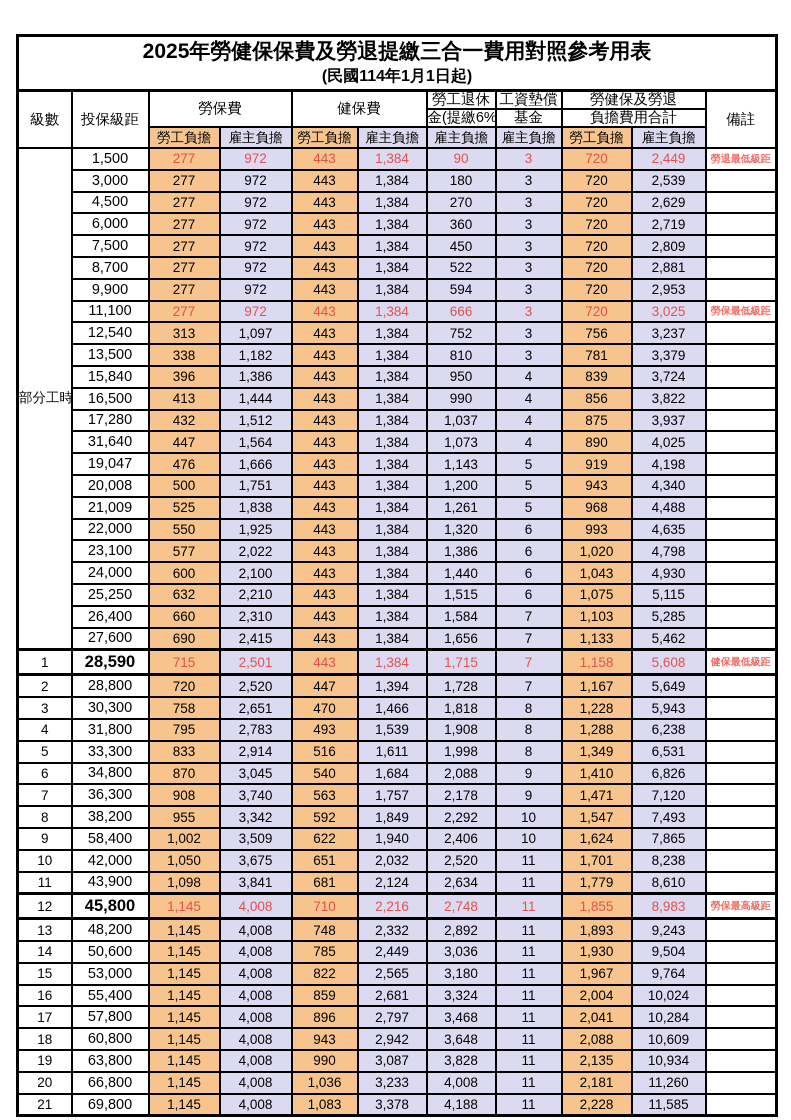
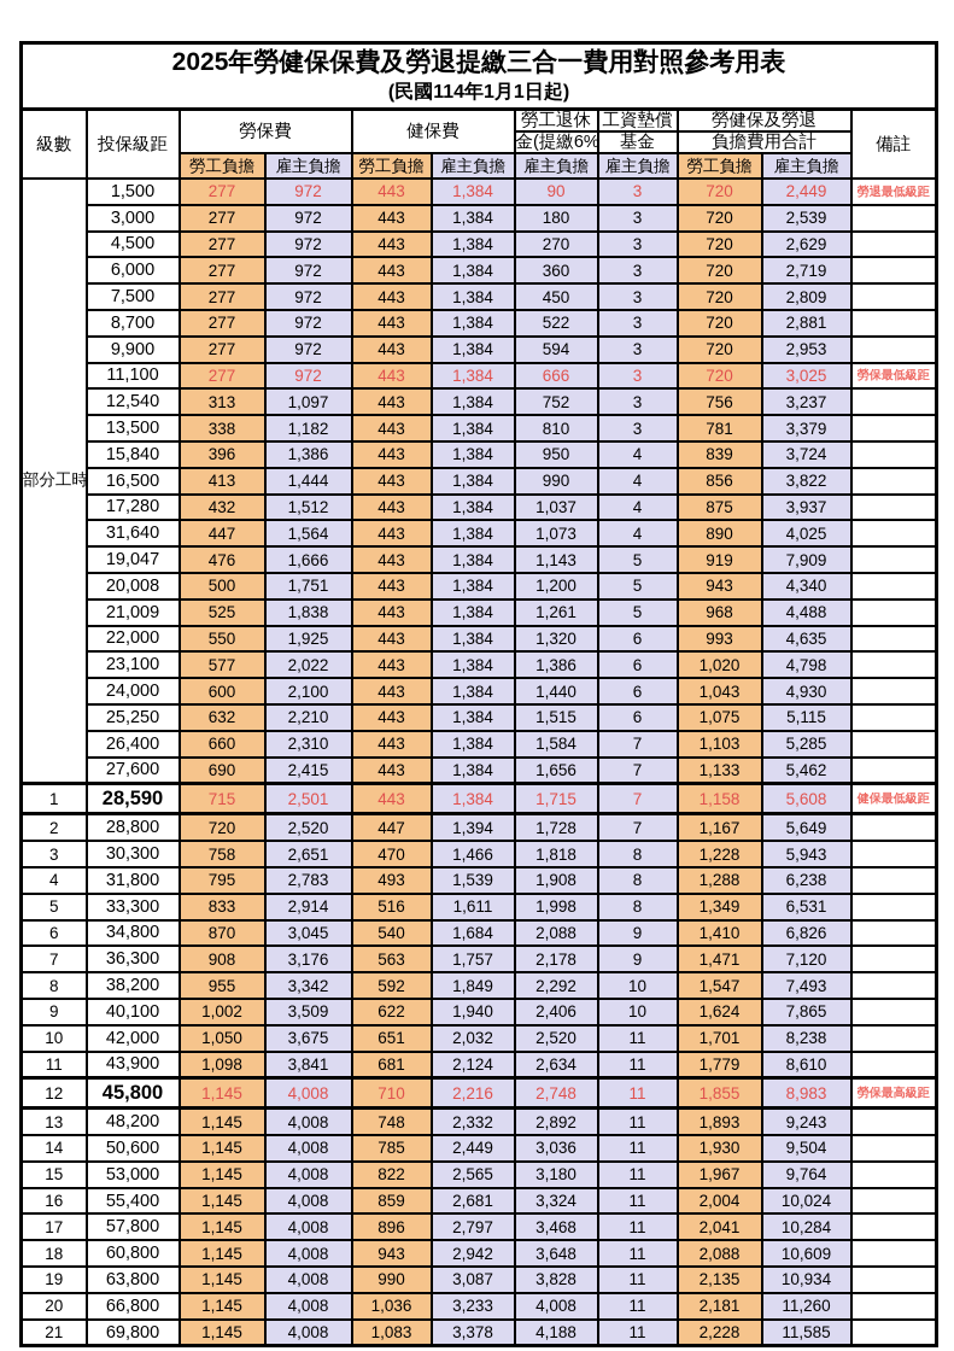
  2025年勞健保保費及勞退提繳三合一費用對照參考用表 (民國114年1月1日起)
  級數	投保級距	勞保費	健保費	勞工退休	工資墊償	勞健保及勞退	備註
  金(提繳6%	基金	負擔費用合計
  勞工負擔	雇主負擔	勞工負擔	雇主負擔	雇主負擔	雇主負擔	勞工負擔	雇主負擔
  部分工時	1,500	277	972	443	1,384	90	3	720	2,449	勞退最低級距
  3,000	277	972	443	1,384	180	3	720	2,539
  4,500	277	972	443	1,384	270	3	720	2,629
  6,000	277	972	443	1,384	360	3	720	2,719
  7,500	277	972	443	1,384	450	3	720	2,809
  8,700	277	972	443	1,384	522	3	720	2,881
  9,900	277	972	443	1,384	594	3	720	2,953
  11,100	277	972	443	1,384	666	3	720	3,025	勞保最低級距
  12,540	313	1,097	443	1,384	752	3	756	3,237
  13,500	338	1,182	443	1,384	810	3	781	3,379
  15,840	396	1,386	443	1,384	950	4	839	3,724
  16,500	413	1,444	443	1,384	990	4	856	3,822
  17,280	432	1,512	443	1,384	1,037	4	875	3,937
  31,640	447	1,564	443	1,384	1,073	4	890	4,025
- 19,047	476	1,666	443	1,384	1,143	5	919	4,198
+ 19,047	476	1,666	443	1,384	1,143	5	919	7,909
  20,008	500	1,751	443	1,384	1,200	5	943	4,340
  21,009	525	1,838	443	1,384	1,261	5	968	4,488
  22,000	550	1,925	443	1,384	1,320	6	993	4,635
  23,100	577	2,022	443	1,384	1,386	6	1,020	4,798
  24,000	600	2,100	443	1,384	1,440	6	1,043	4,930
  25,250	632	2,210	443	1,384	1,515	6	1,075	5,115
  26,400	660	2,310	443	1,384	1,584	7	1,103	5,285
  27,600	690	2,415	443	1,384	1,656	7	1,133	5,462
  1	28,590	715	2,501	443	1,384	1,715	7	1,158	5,608	健保最低級距
  2	28,800	720	2,520	447	1,394	1,728	7	1,167	5,649
  3	30,300	758	2,651	470	1,466	1,818	8	1,228	5,943
  4	31,800	795	2,783	493	1,539	1,908	8	1,288	6,238
  5	33,300	833	2,914	516	1,611	1,998	8	1,349	6,531
  6	34,800	870	3,045	540	1,684	2,088	9	1,410	6,826
- 7	36,300	908	3,740	563	1,757	2,178	9	1,471	7,120
+ 7	36,300	908	3,176	563	1,757	2,178	9	1,471	7,120
  8	38,200	955	3,342	592	1,849	2,292	10	1,547	7,493
- 9	58,400	1,002	3,509	622	1,940	2,406	10	1,624	7,865
+ 9	40,100	1,002	3,509	622	1,940	2,406	10	1,624	7,865
  10	42,000	1,050	3,675	651	2,032	2,520	11	1,701	8,238
  11	43,900	1,098	3,841	681	2,124	2,634	11	1,779	8,610
  12	45,800	1,145	4,008	710	2,216	2,748	11	1,855	8,983	勞保最高級距
  13	48,200	1,145	4,008	748	2,332	2,892	11	1,893	9,243
  14	50,600	1,145	4,008	785	2,449	3,036	11	1,930	9,504
  15	53,000	1,145	4,008	822	2,565	3,180	11	1,967	9,764
  16	55,400	1,145	4,008	859	2,681	3,324	11	2,004	10,024
  17	57,800	1,145	4,008	896	2,797	3,468	11	2,041	10,284
  18	60,800	1,145	4,008	943	2,942	3,648	11	2,088	10,609
  19	63,800	1,145	4,008	990	3,087	3,828	11	2,135	10,934
  20	66,800	1,145	4,008	1,036	3,233	4,008	11	2,181	11,260
  21	69,800	1,145	4,008	1,083	3,378	4,188	11	2,228	11,585
